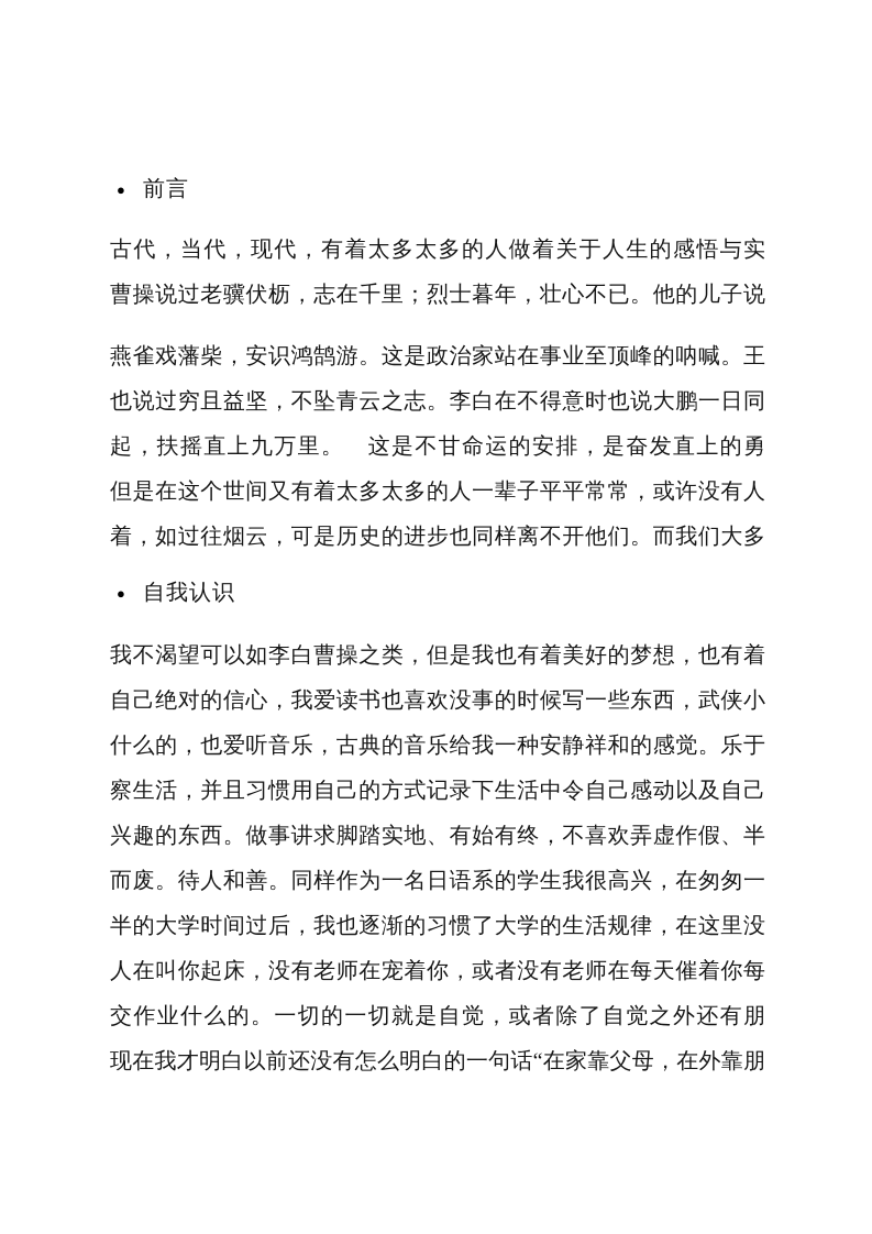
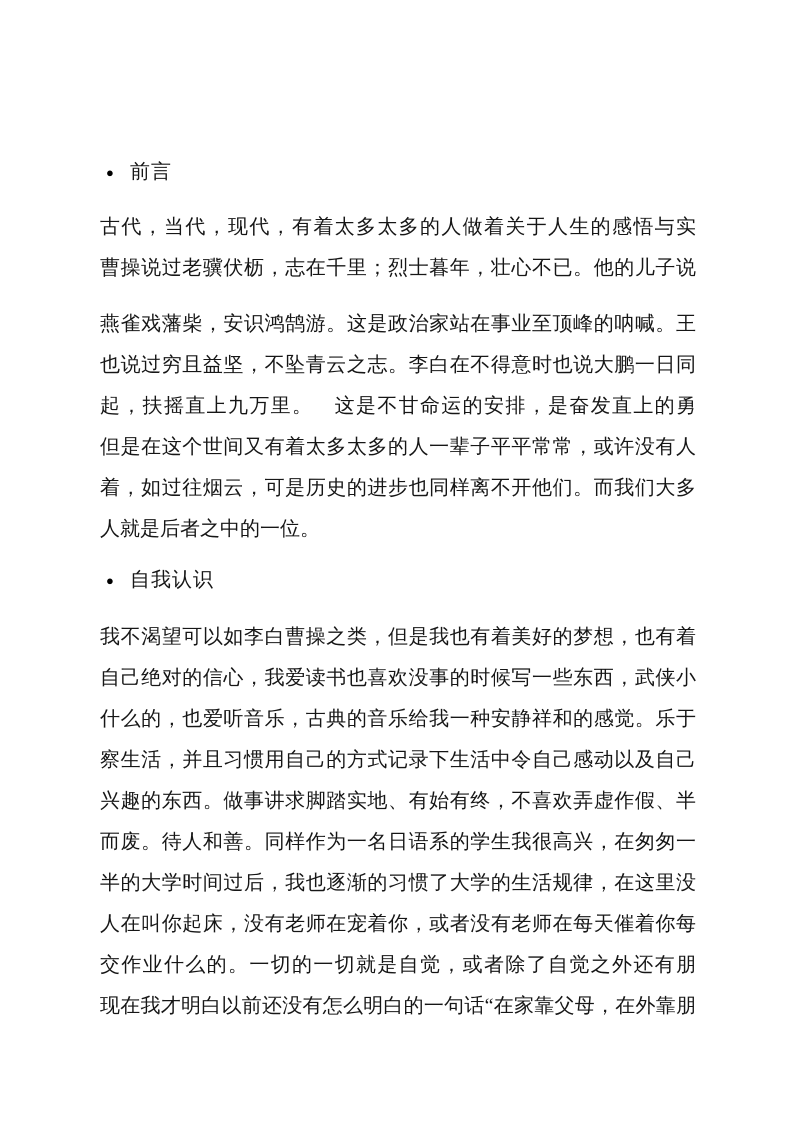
  ●
  前言
  古代，当代，现代，有着太多太多的人做着关于人生的感悟与实
  曹操说过老骥伏枥，志在千里；烈士暮年，壮心不已。他的儿子说
  燕雀戏藩柴，安识鸿鹄游。这是政治家站在事业至顶峰的呐喊。王
  也说过穷且益坚，不坠青云之志。李白在不得意时也说大鹏一日同
  起，扶摇直上九万里。 这是不甘命运的安排，是奋发直上的勇
  但是在这个世间又有着太多太多的人一辈子平平常常，或许没有人
  着，如过往烟云，可是历史的进步也同样离不开他们。而我们大多
+ 人就是后者之中的一位。
  ●
  自我认识
  我不渴望可以如李白曹操之类，但是我也有着美好的梦想，也有着
  自己绝对的信心，我爱读书也喜欢没事的时候写一些东西，武侠小
  什么的，也爱听音乐，古典的音乐给我一种安静祥和的感觉。乐于
  察生活，并且习惯用自己的方式记录下生活中令自己感动以及自己
  兴趣的东西。做事讲求脚踏实地、有始有终，不喜欢弄虚作假、半
  而废。待人和善。同样作为一名日语系的学生我很高兴，在匆匆一
  半的大学时间过后，我也逐渐的习惯了大学的生活规律，在这里没
  人在叫你起床，没有老师在宠着你，或者没有老师在每天催着你每
  交作业什么的。一切的一切就是自觉，或者除了自觉之外还有朋
  现在我才明白以前还没有怎么明白的一句话“在家靠父母，在外靠朋
